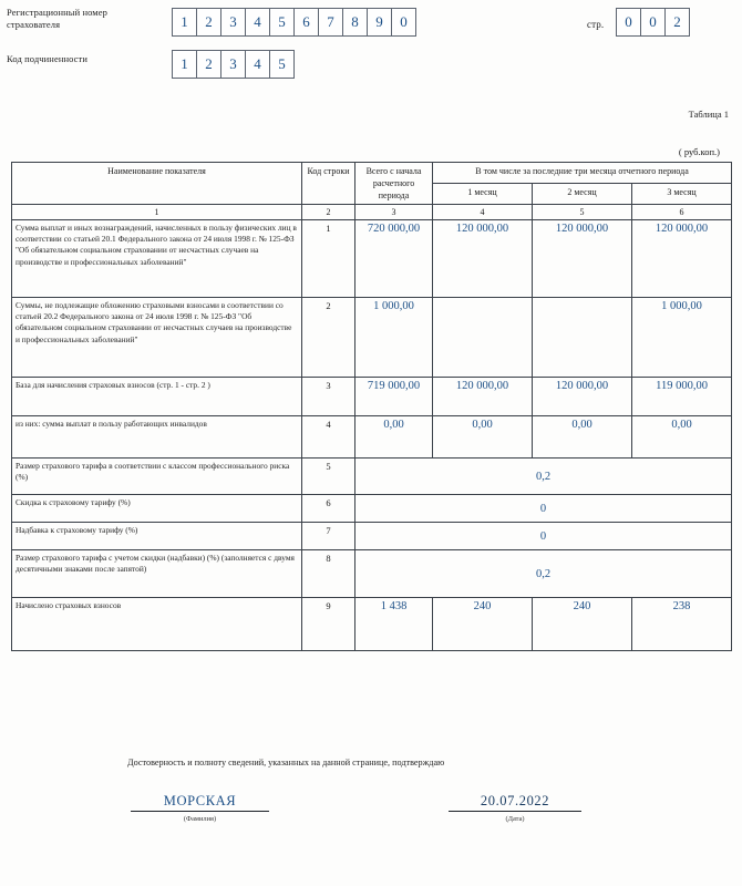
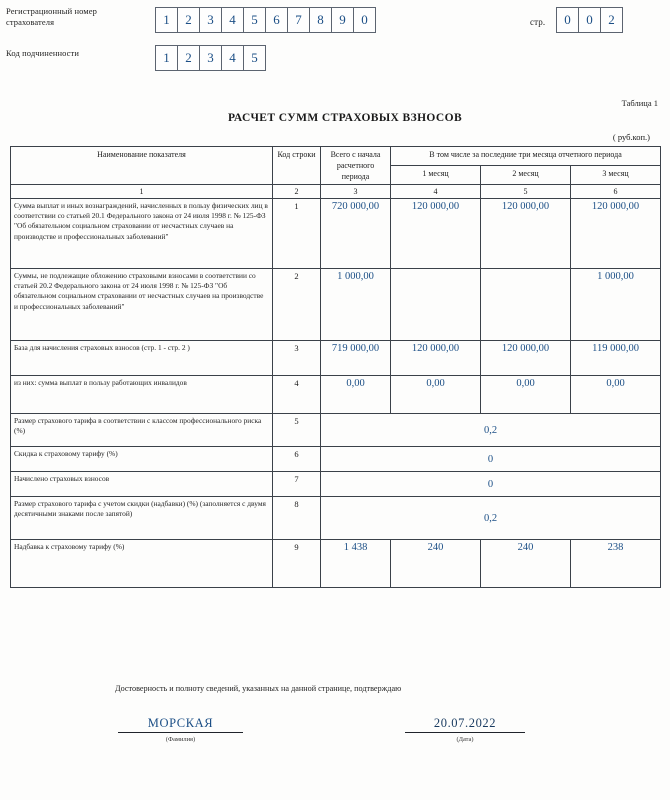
  Регистрационный номер страхователя
  1
  2
  3
  4
  5
  6
  7
  8
  9
  0
  Код подчиненности
  1
  2
  3
  4
  5
  стр.
  0
  0
  2
  Таблица 1
+ РАСЧЕТ СУММ СТРАХОВЫХ ВЗНОСОВ
  ( руб.коп.)
  Наименование показателя	Код строки	Всего с начала расчетного периода	В том числе за последние три месяца отчетного периода
  1 месяц	2 месяц	3 месяц
  1	2	3	4	5	6
  Сумма выплат и иных вознаграждений, начисленных в пользу физических лиц в соответствии со статьей 20.1 Федерального закона от 24 июля 1998 г. № 125-ФЗ "Об обязательном социальном страховании от несчастных случаев на производстве и профессиональных заболеваний"	1	720 000,00	120 000,00	120 000,00	120 000,00
  Суммы, не подлежащие обложению страховыми взносами в соответствии со статьей 20.2 Федерального закона от 24 июля 1998 г. № 125-ФЗ "Об обязательном социальном страховании от несчастных случаев на производстве и профессиональных заболеваний"	2	1 000,00			1 000,00
  База для начисления страховых взносов (стр. 1 - стр. 2 )	3	719 000,00	120 000,00	120 000,00	119 000,00
  из них: сумма выплат в пользу работающих инвалидов	4	0,00	0,00	0,00	0,00
  Размер страхового тарифа в соответствии с классом профессионального риска (%)	5	0,2
  Скидка к страховому тарифу (%)	6	0
- Надбавка к страховому тарифу (%)	7	0
+ Начислено страховых взносов	7	0
  Размер страхового тарифа с учетом скидки (надбавки) (%) (заполняется с двумя десятичными знаками после запятой)	8	0,2
- Начислено страховых взносов	9	1 438	240	240	238
+ Надбавка к страховому тарифу (%)	9	1 438	240	240	238
  Достоверность и полноту сведений, указанных на данной странице, подтверждаю
  МОРСКАЯ
  20.07.2022
